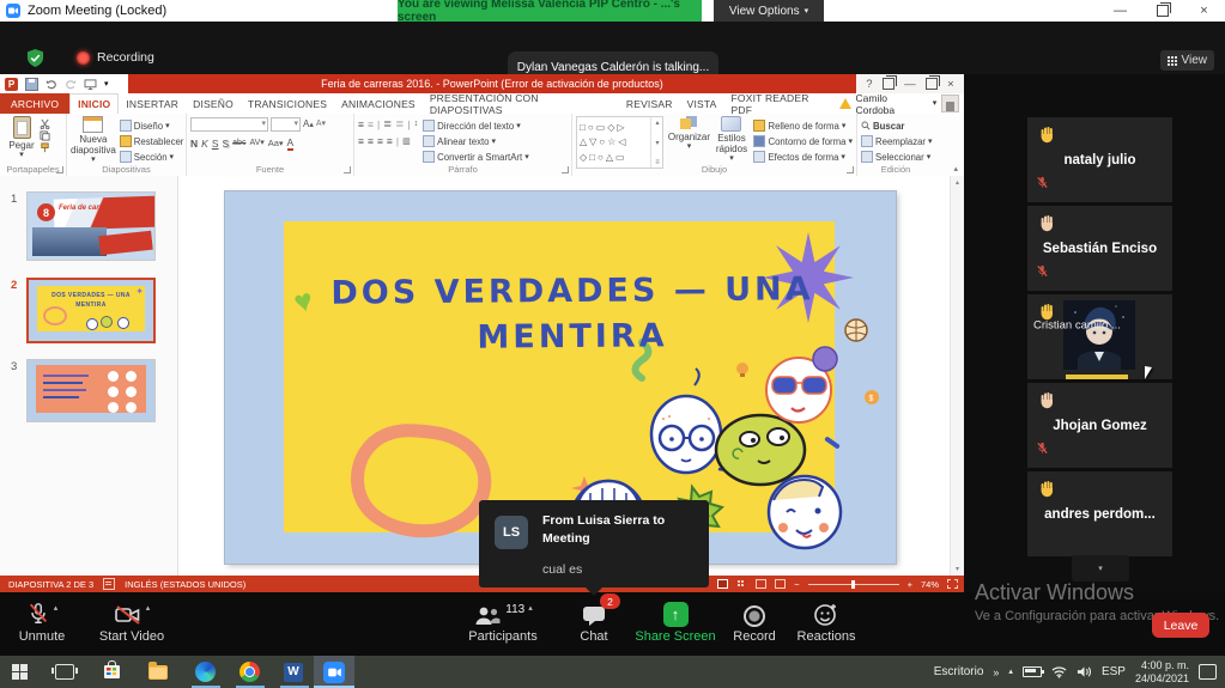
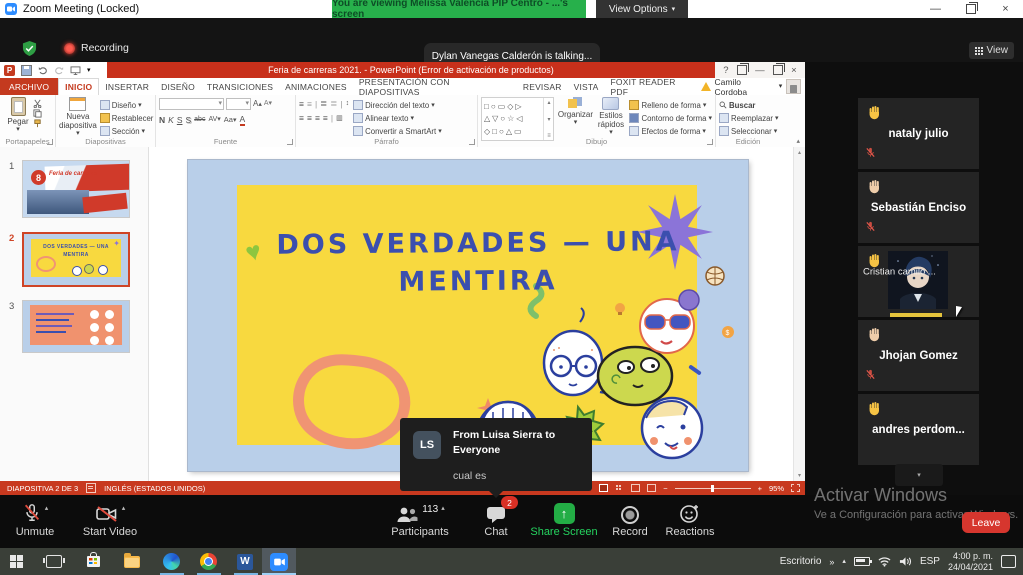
  Zoom Meeting (Locked)
  You are viewing Melissa Valencia PIP Centro - ...'s screen
  View Options
  —
  ×
  Recording
  Dylan Vanegas Calderón is talking...
  View
  P
- Feria de carreras 2016. - PowerPoint (Error de activación de productos)
+ Feria de carreras 2021. - PowerPoint (Error de activación de productos)
  ?
  —
  ×
  ARCHIVO
  INICIO
  INSERTAR
  DISEÑO
  TRANSICIONES
  ANIMACIONES
  PRESENTACIÓN CON DIAPOSITIVAS
  REVISAR
  VISTA
  FOXIT READER PDF
  Camilo Cordoba
  Pegar
  Portapapeles
  Nueva diapositiva
  Diseño
  Restablecer
  Sección
  Diapositivas
  N
  K
  S
  S
  A
  Fuente
  ≡
  ≡
  |
  ≣
  ≣
  |
  ≡
  ≡
  ≡
  ≡
  |
  Dirección del texto
  Alinear texto
  Convertir a SmartArt
  Párrafo
  □○▭◇▷
  △▽○☆◁
  ◇□○△▭
  Organizar
  Estilos rápidos
  Relleno de forma
  Contorno de forma
  Efectos de forma
  Dibujo
  Buscar
  Reemplazar
  Seleccionar
  Edición
  1
  8
  2
  ✦
  3
  DOS VERDADES — UNA
  MENTIRA
  DIAPOSITIVA 2 DE 3
  INGLÉS (ESTADOS UNIDOS)
  −
  +
- 74%
+ 95%
  LS
- From Luisa Sierra to Meeting
+ From Luisa Sierra to Everyone
  cual es
  nataly julio
  Sebastián Enciso
  Cristian camilo ...
  Jhojan Gomez
  andres perdom...
  Activar Windows
  Ve a Configuración para activas.
  Unmute
  Start Video
  113
  Participants
  2
  Chat
  ↑
  Share Screen
  Record
  Reactions
  Leave
  W
  Escritorio
  »
  ESP
  4:00 p. m.
  24/04/2021
